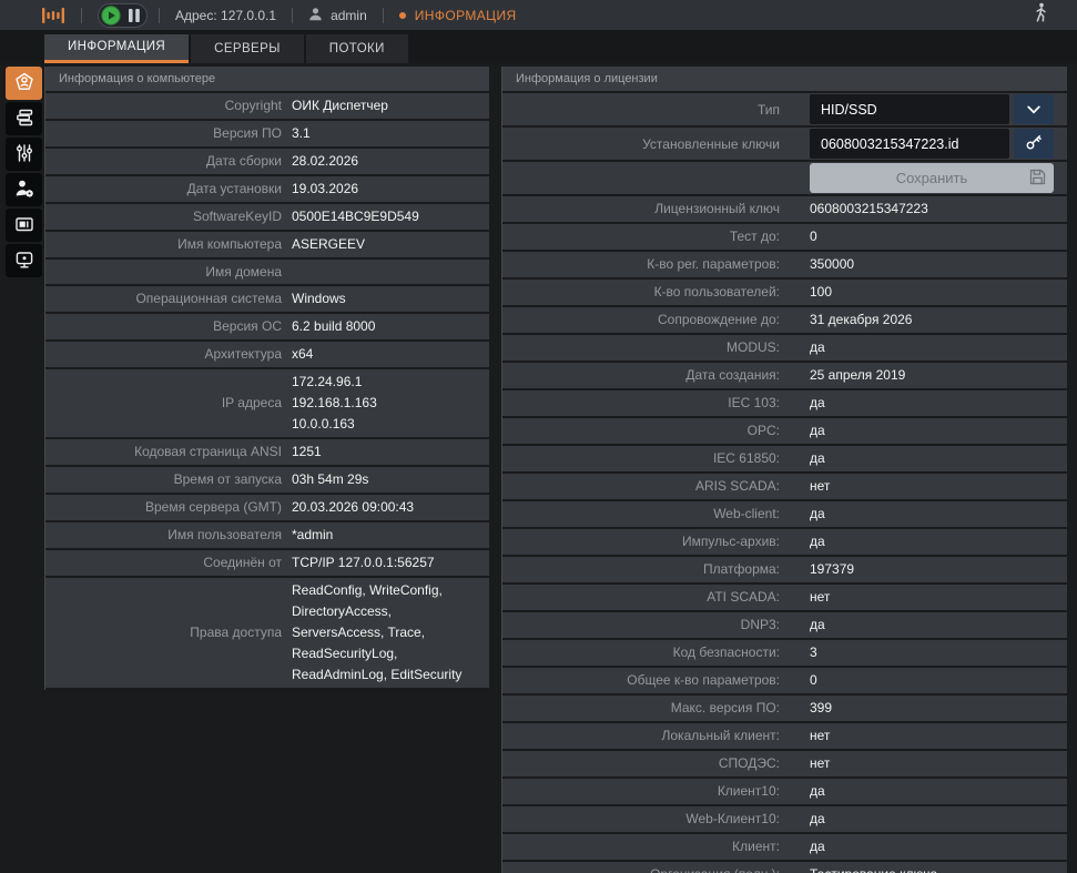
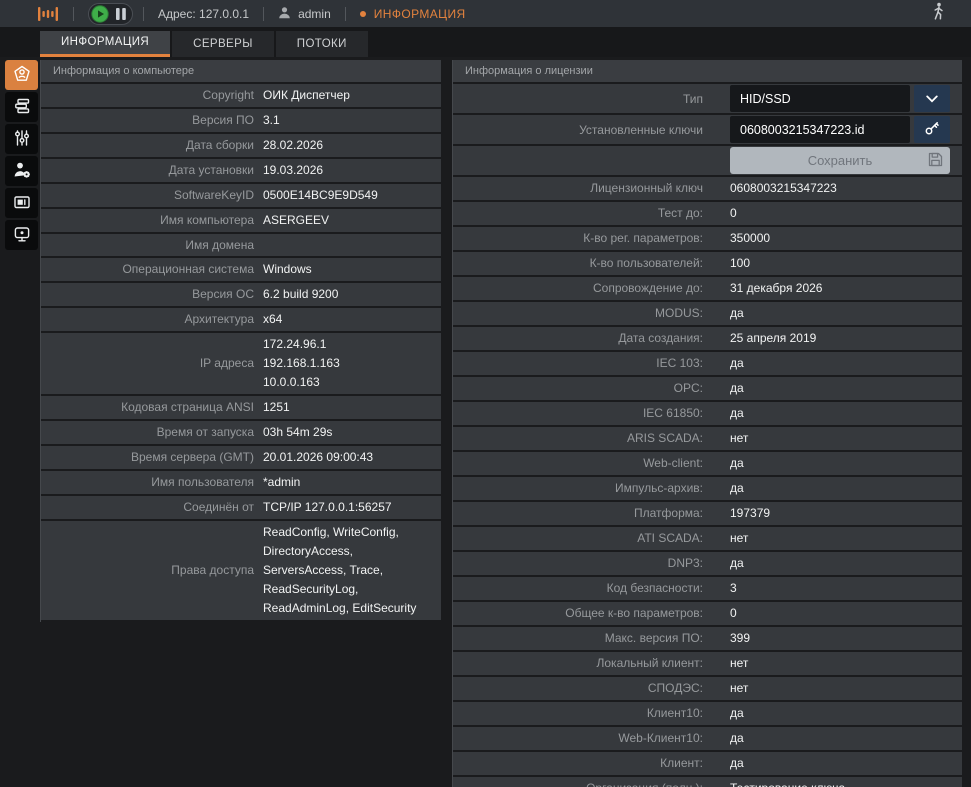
  Адрес: 127.0.0.1
  admin
  ИНФОРМАЦИЯ
  ИНФОРМАЦИЯ
  СЕРВЕРЫ
  ПОТОКИ
  Информация о компьютере
  Copyright
  ОИК Диспетчер
  Версия ПО
  3.1
  Дата сборки
  28.02.2026
  Дата установки
  19.03.2026
  SoftwareKeyID
  0500E14BC9E9D549
  Имя компьютера
  ASERGEEV
  Имя домена
  Операционная система
  Windows
  Версия ОС
- 6.2 build 8000
+ 6.2 build 9200
  Архитектура
  x64
  IP адреса
  172.24.96.1
  192.168.1.163
  10.0.0.163
  Кодовая страница ANSI
  1251
  Время от запуска
  03h 54m 29s
  Время сервера (GMT)
- 20.03.2026 09:00:43
+ 20.01.2026 09:00:43
  Имя пользователя
  *admin
  Соединён от
  TCP/IP 127.0.0.1:56257
  Права доступа
  ReadConfig, WriteConfig,
  DirectoryAccess,
  ServersAccess, Trace,
  ReadSecurityLog,
  ReadAdminLog, EditSecurity
  Информация о лицензии
  Тип
  HID/SSD
  Установленные ключи
  0608003215347223.id
  Сохранить
  Лицензионный ключ
  0608003215347223
  Тест до:
  0
  К-во рег. параметров:
  350000
  К-во пользователей:
  100
  Сопровождение до:
  31 декабря 2026
  MODUS:
  да
  Дата создания:
  25 апреля 2019
  IEC 103:
  да
  OPC:
  да
  IEC 61850:
  да
  ARIS SCADA:
  нет
  Web-client:
  да
  Импульс-архив:
  да
  Платформа:
  197379
  ATI SCADA:
  нет
  DNP3:
  да
  Код безпасности:
  3
  Общее к-во параметров:
  0
  Макс. версия ПО:
  399
  Локальный клиент:
  нет
  СПОДЭС:
  нет
  Клиент10:
  да
  Web-Клиент10:
  да
  Клиент:
  да
